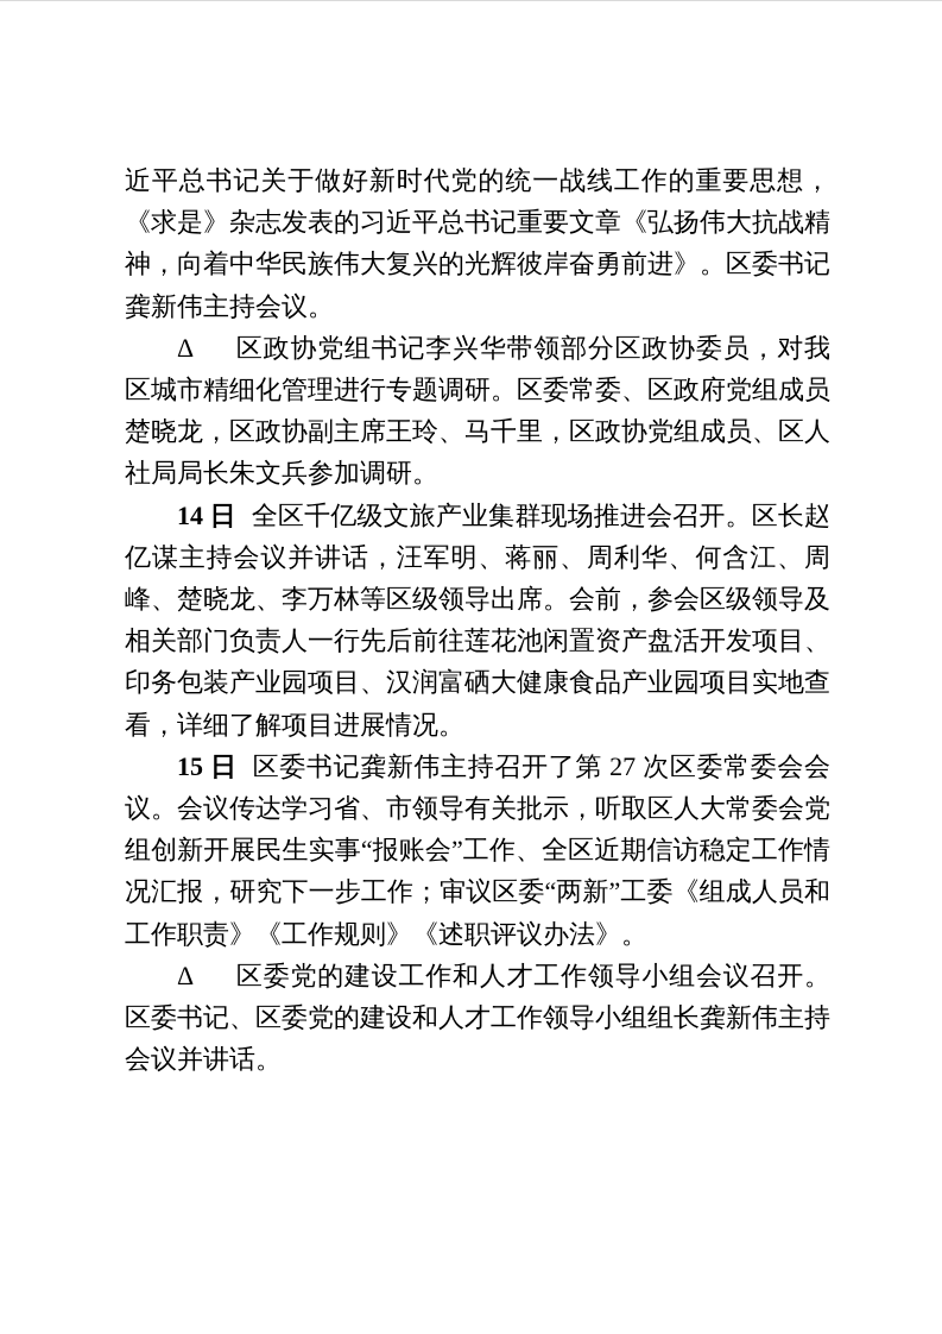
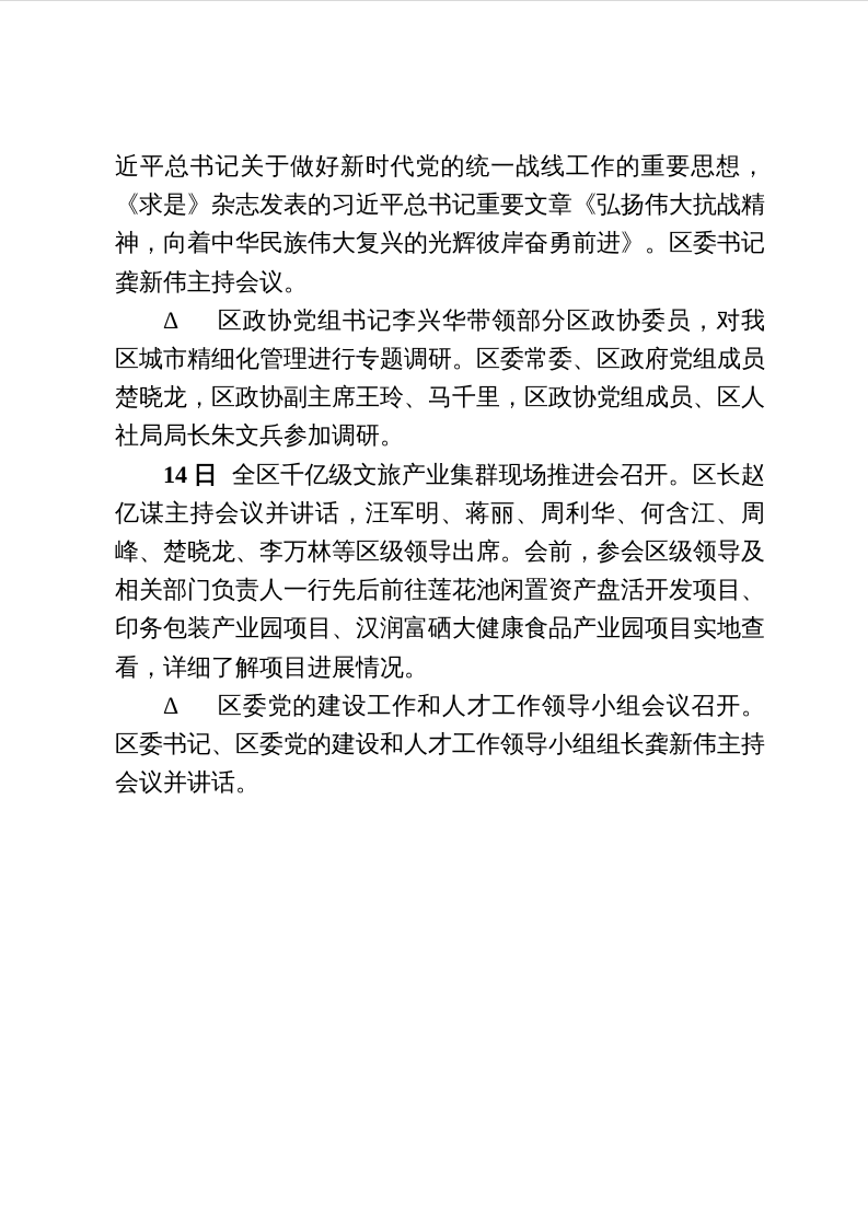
  近平总书记关于做好新时代党的统一战线工作的重要思想，《求是》杂志发表的习近平总书记重要文章《弘扬伟大抗战精神，向着中华民族伟大复兴的光辉彼岸奋勇前进》。区委书记龚新伟主持会议。
  Δ 区政协党组书记李兴华带领部分区政协委员，对我区城市精细化管理进行专题调研。区委常委、区政府党组成员楚晓龙，区政协副主席王玲、马千里，区政协党组成员、区人社局局长朱文兵参加调研。
  14 日 全区千亿级文旅产业集群现场推进会召开。区长赵亿谋主持会议并讲话，汪军明、蒋丽、周利华、何含江、周峰、楚晓龙、李万林等区级领导出席。会前，参会区级领导及相关部门负责人一行先后前往莲花池闲置资产盘活开发项目、印务包装产业园项目、汉润富硒大健康食品产业园项目实地查看，详细了解项目进展情况。
- 15 日 区委书记龚新伟主持召开了第 27 次区委常委会会议。会议传达学习省、市领导有关批示，听取区人大常委会党组创新开展民生实事“报账会”工作、全区近期信访稳定工作情况汇报，研究下一步工作；审议区委“两新”工委《组成人员和工作职责》《工作规则》《述职评议办法》。
  Δ 区委党的建设工作和人才工作领导小组会议召开。区委书记、区委党的建设和人才工作领导小组组长龚新伟主持会议并讲话。
